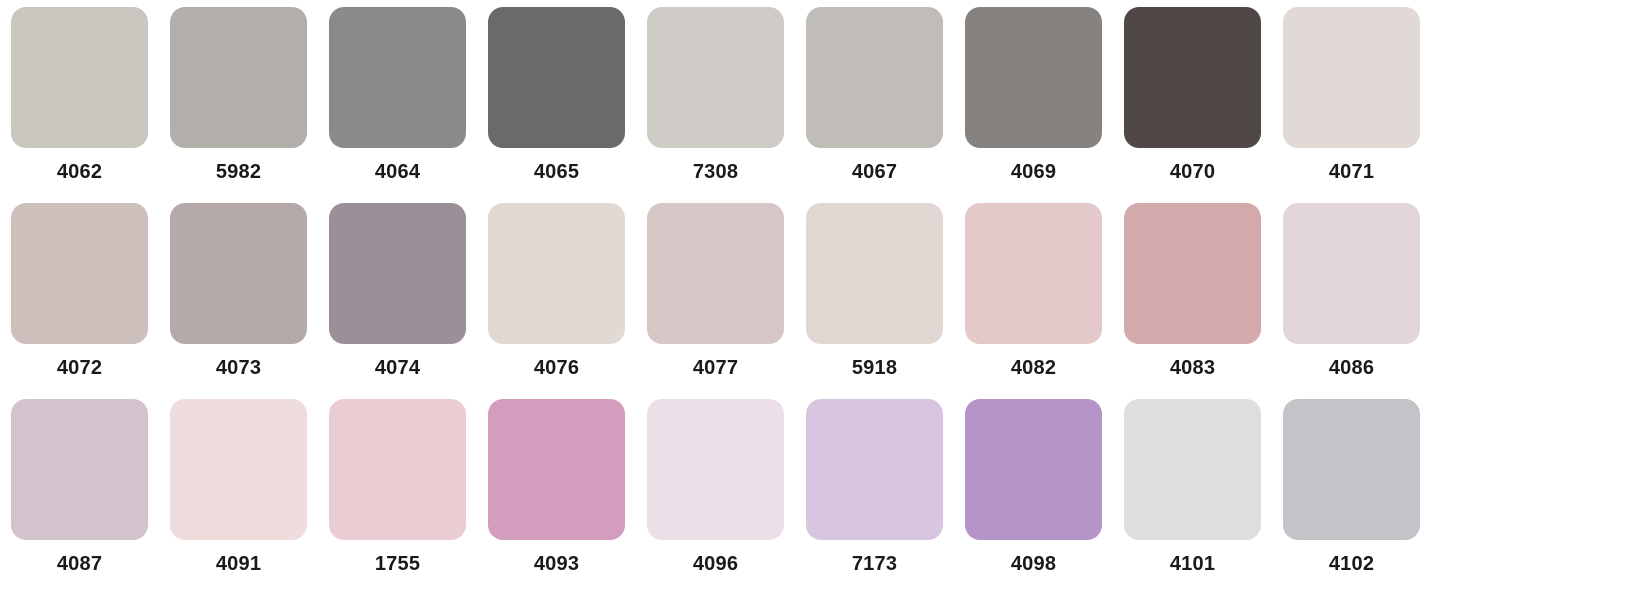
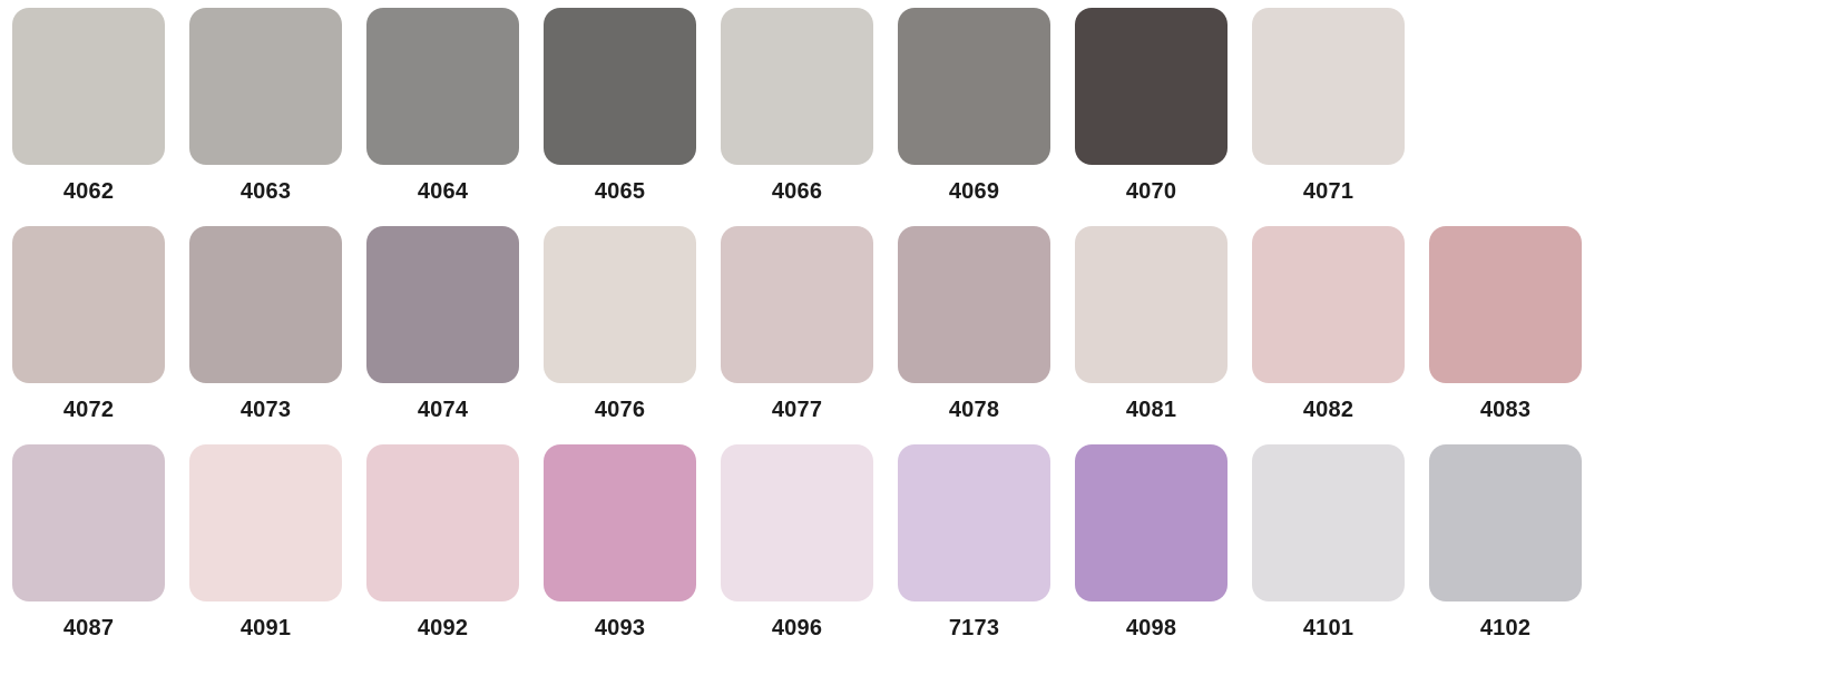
  4062
- 5982
+ 4063
  4064
  4065
- 7308
+ 4066
- 4067
  4069
  4070
  4071
  4072
  4073
  4074
  4076
  4077
+ 4078
- 5918
+ 4081
  4082
  4083
- 4086
  4087
  4091
- 1755
+ 4092
  4093
  4096
  7173
  4098
  4101
  4102
